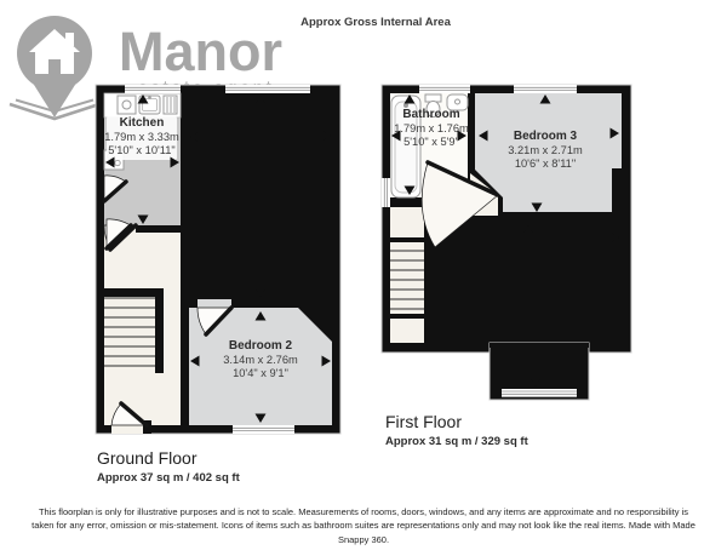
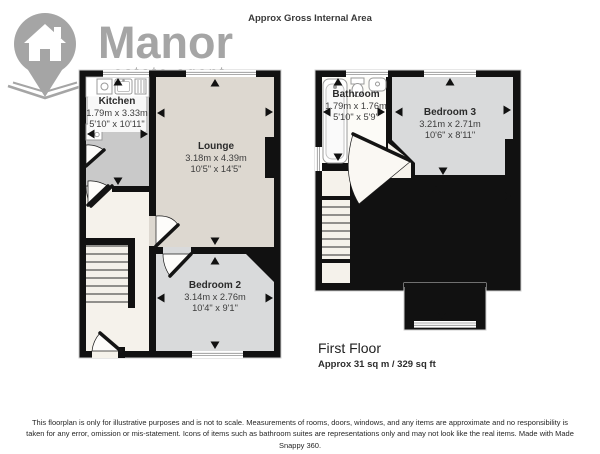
  Manor
  Kitchen
  1.79m x 3.33m
  5'10" x 10'11"
+ Lounge
+ 3.18m x 4.39m
+ 10'5" x 14'5"
  Bedroom 2
  3.14m x 2.76m
  10'4" x 9'1"
  Bathroom
  1.79m x 1.76m
  5'10" x 5'9"
  Bedroom 3
  3.21m x 2.71m
  10'6" x 8'11"
  Approx Gross Internal Area
- Ground Floor
- Approx 37 sq m / 402 sq ft
  First Floor
  Approx 31 sq m / 329 sq ft
  This floorplan is only for illustrative purposes and is not to scale. Measurements of rooms, doors, windows, and any items are approximate and no responsibility is taken for any error, omission or mis-statement. Icons of items such as bathroom suites are representations only and may not look like the real items. Made with Made Snappy 360.
